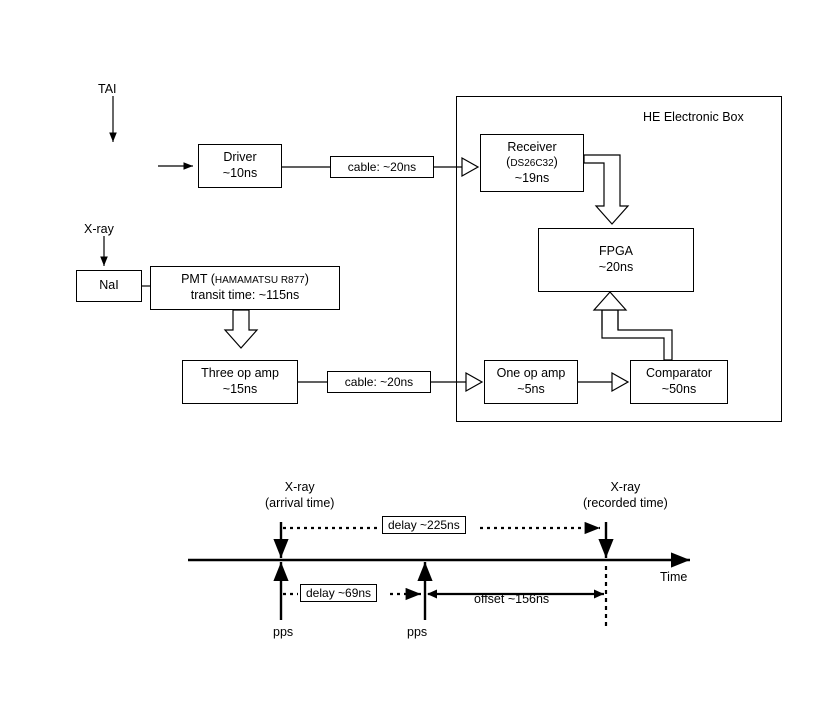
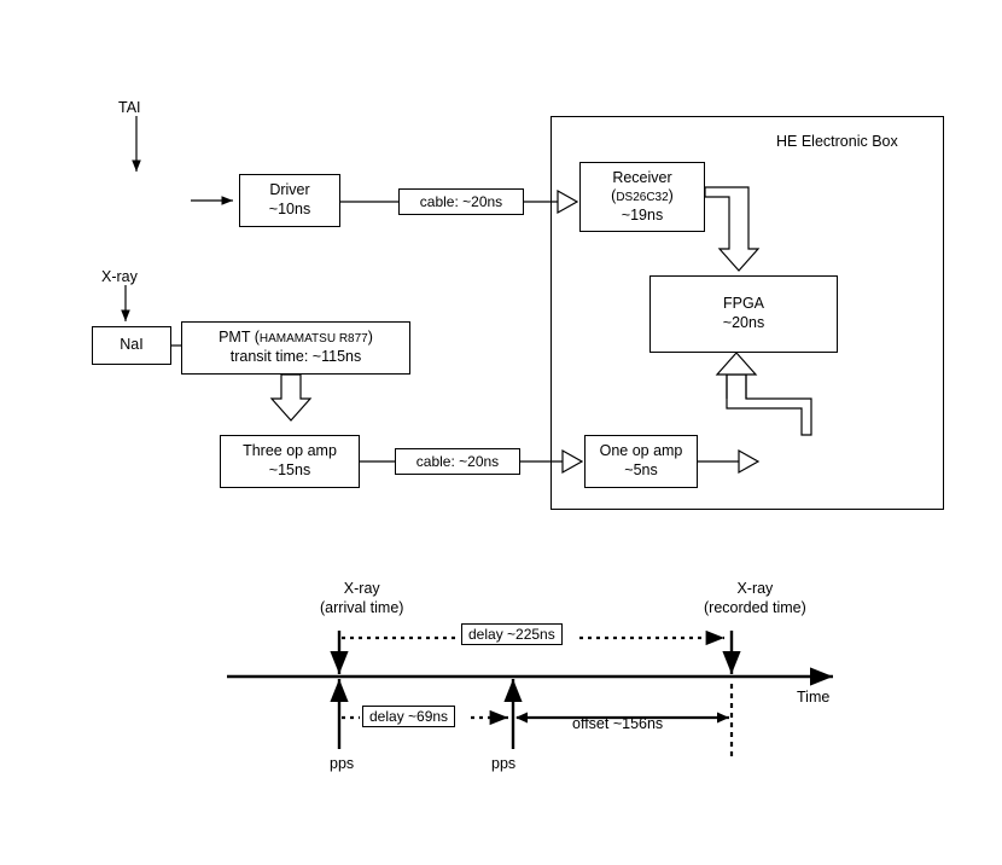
  HE Electronic Box
  TAI
  Driver
  ~10ns
  cable: ~20ns
  Receiver
  (DS26C32)
  ~19ns
  FPGA
  ~20ns
  X-ray
  NaI
  PMT (HAMAMATSU R877)
  transit time: ~115ns
  Three op amp
  ~15ns
  cable: ~20ns
  One op amp
  ~5ns
- Comparator
- ~50ns
  X-ray
  (arrival time)
  X-ray
  (recorded time)
  Time
  pps
  pps
  delay ~225ns
  delay ~69ns
  offset ~156ns
